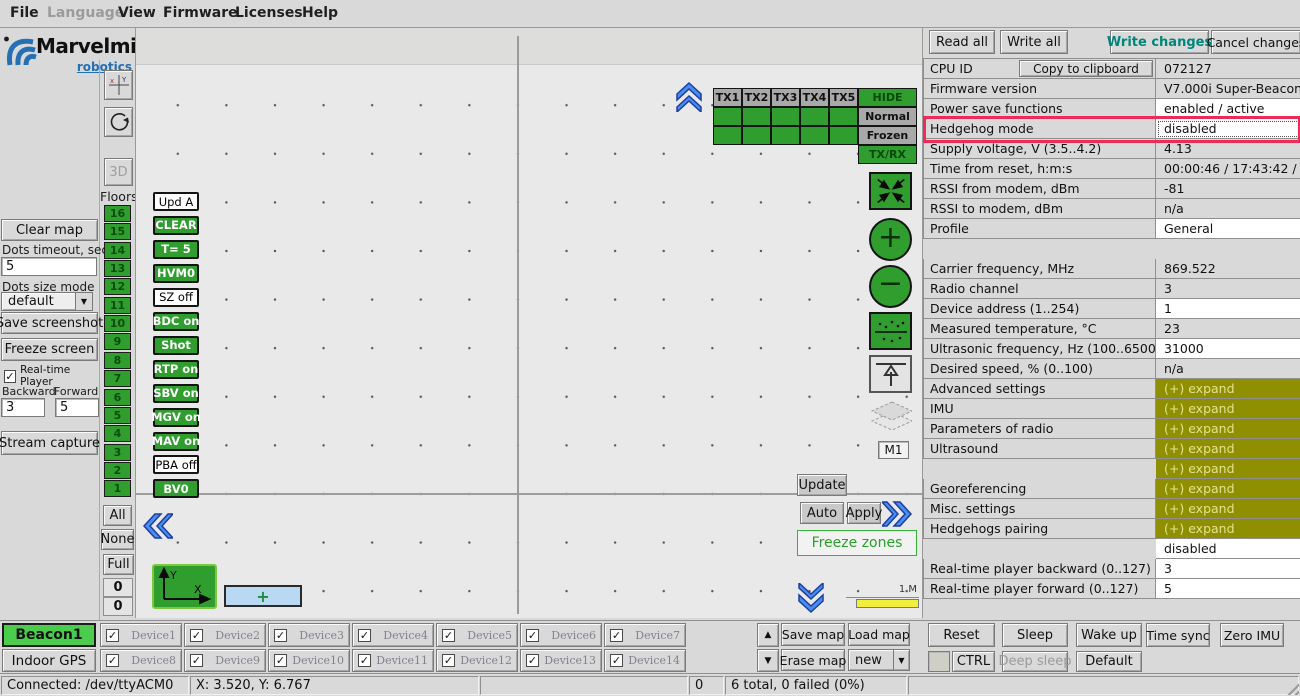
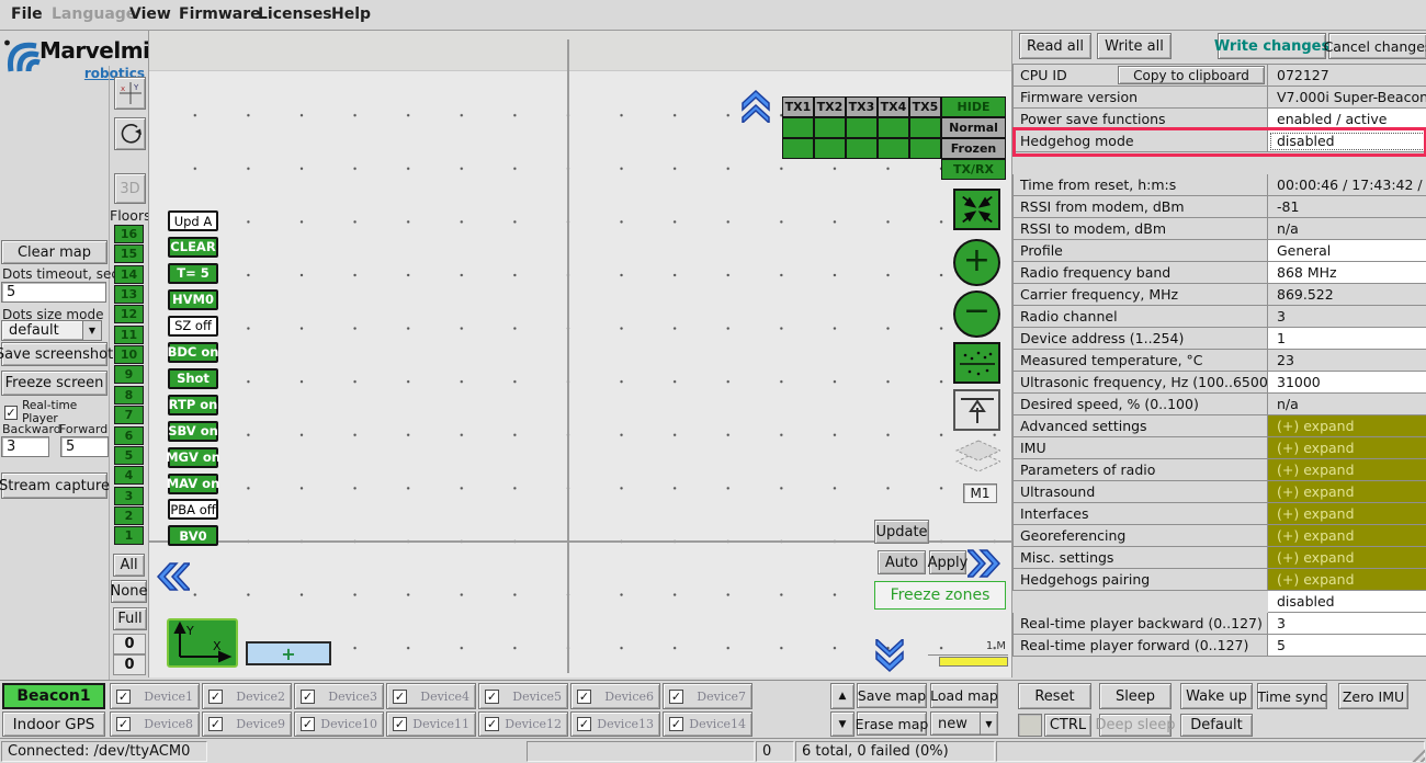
  File
  Language
  View
  Firmware
  Licenses
  Help
  Marvelmi
  robotics
  Clear map
  Dots timeout, se
  5
  Dots size mode
  default
  ▼
  ave screenshot
  Freeze screen
  ✓
  Real-time Player
  Backward
  Forward
  3
  5
  Stream capture
  x
  Y
  3D
  Floor
  16
  15
  14
  13
  12
  11
  10
  9
  8
  7
  6
  5
  4
  3
  2
  1
  All
  None
  Full
  0
  0
  Upd A
  CLEAR
  T= 5
  HVM0
  SZ off
  BDC on
  Shot
  RTP on
  SBV on
  MGV on
  MAV on
  PBA off
  BV0
  TX1
  TX2
  TX3
  TX4
  TX5
  HIDE
  Normal
  Frozen
  TX/RX
  +
  −
  M1
  Update
  Auto
  Apply
  Freeze zones
  Y
  X
  +
  1 M
  Read all
  Write all
  Write changes
  Cancel change
  CPU ID
  Copy to clipboard
  072127
  Firmware version
  V7.000i Super-Beacon
  Power save functions
  enabled / active
  Hedgehog mode
  disabled
- Supply voltage, V (3.5..4.2)
- 4.13
  Time from reset, h:m:s
  00:00:46 / 17:43:42 /
  RSSI from modem, dBm
  -81
  RSSI to modem, dBm
  n/a
  Profile
  General
+ Radio frequency band
+ 868 MHz
  Carrier frequency, MHz
  869.522
  Radio channel
  3
  Device address (1..254)
  1
  Measured temperature, °C
  23
  Ultrasonic frequency, Hz (100..6500
  31000
  Desired speed, % (0..100)
  n/a
  Advanced settings
  (+) expand
  IMU
  (+) expand
  Parameters of radio
  (+) expand
  Ultrasound
  (+) expand
+ Interfaces
  (+) expand
  Georeferencing
  (+) expand
  Misc. settings
  (+) expand
  Hedgehogs pairing
  (+) expand
  disabled
  Real-time player backward (0..127)
  3
  Real-time player forward (0..127)
  5
  Beacon1
  Indoor GPS
  ✓
  Device1
  ✓
  Device2
  ✓
  Device3
  ✓
  Device4
  ✓
  Device5
  ✓
  Device6
  ✓
  Device7
  ✓
  Device8
  ✓
  Device9
  ✓
  Device10
  ✓
  Device11
  ✓
  Device12
  ✓
  Device13
  ✓
  Device14
  ▲
  ▼
  Save map
  Load map
  Erase map
  new
  ▼
  Reset
  Sleep
  Wake up
  Time sync
  Zero IMU
  CTRL
  Deep sleep
  Default
  Connected: /dev/ttyACM0
- X: 3.520, Y: 6.767
  0
  6 total, 0 failed (0%)
